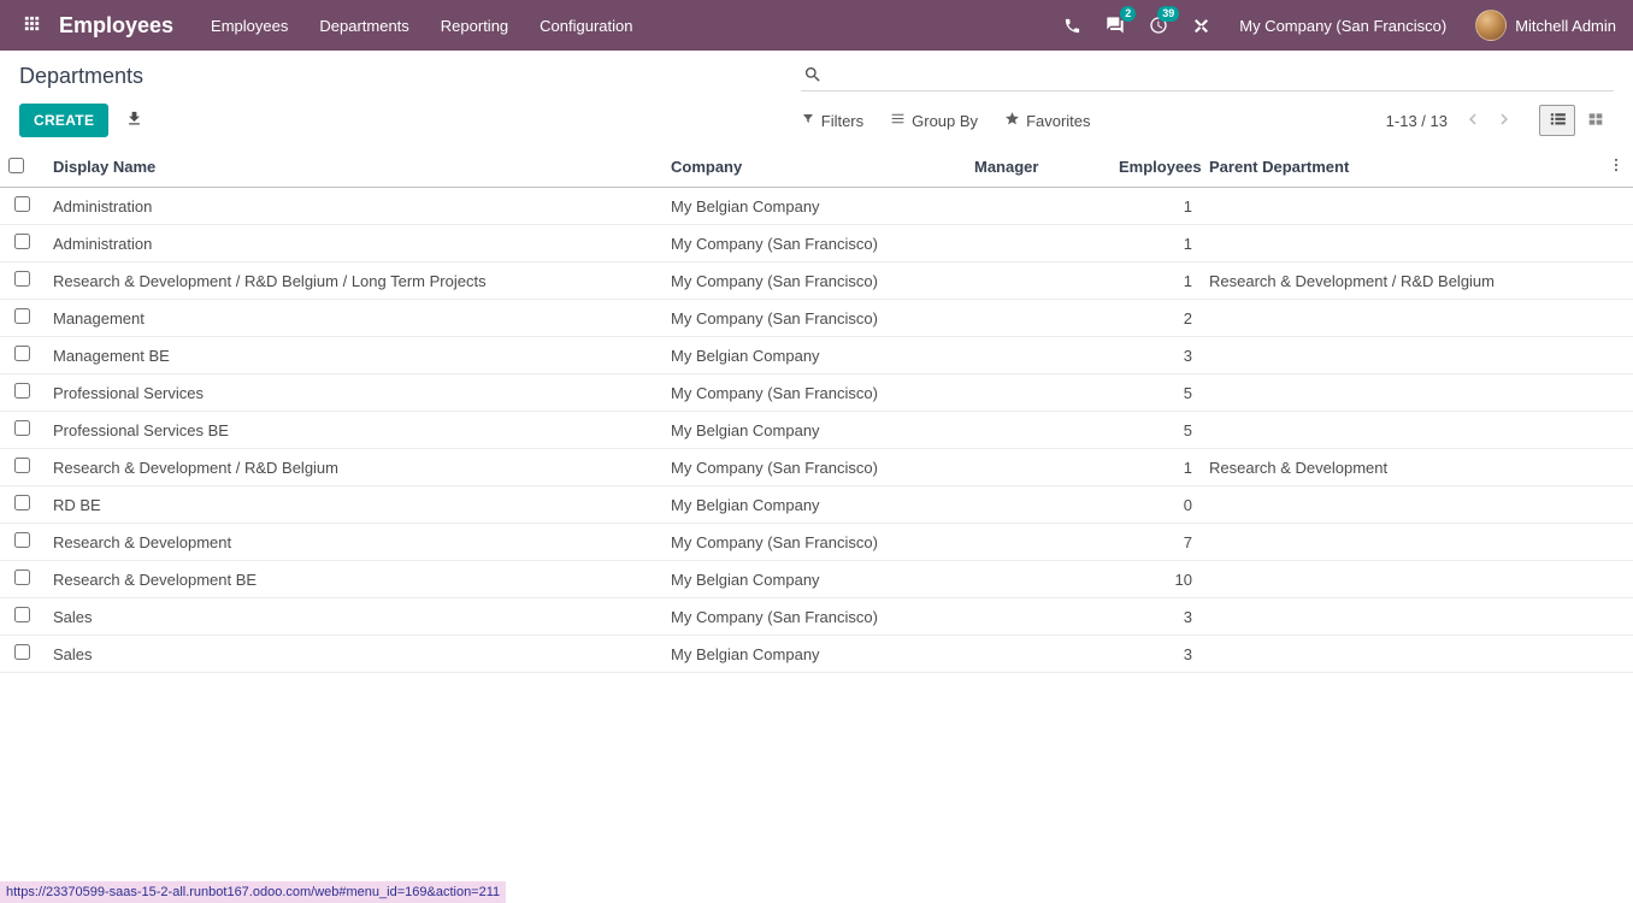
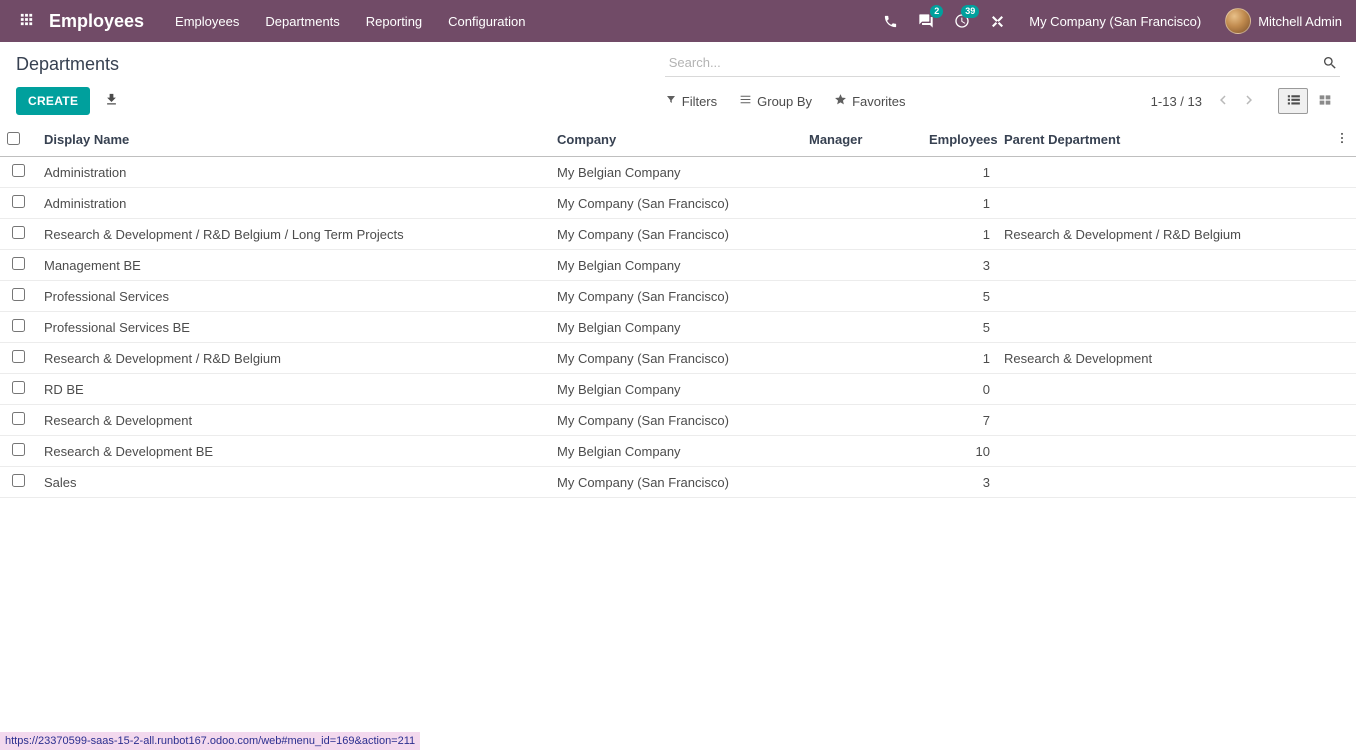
  Employees
  Employees
  Departments
  Reporting
  Configuration
  2
  39
  My Company (San Francisco)
  Mitchell Admin
  Departments
+ Search...
  CREATE
  Filters
  Group By
  Favorites
  1-13 / 13
  	Display Name	Company	Manager	Employees	Parent Department
  	Administration	My Belgian Company		1
  	Administration	My Company (San Francisco)		1
  	Research & Development / R&D Belgium / Long Term Projects	My Company (San Francisco)		1	Research & Development / R&D Belgium
- 	Management	My Company (San Francisco)		2
  	Management BE	My Belgian Company		3
  	Professional Services	My Company (San Francisco)		5
  	Professional Services BE	My Belgian Company		5
  	Research & Development / R&D Belgium	My Company (San Francisco)		1	Research & Development
  	RD BE	My Belgian Company		0
  	Research & Development	My Company (San Francisco)		7
  	Research & Development BE	My Belgian Company		10
  	Sales	My Company (San Francisco)		3
- 	Sales	My Belgian Company		3
  https://23370599-saas-15-2-all.runbot167.odoo.com/web#menu_id=169&action=211
